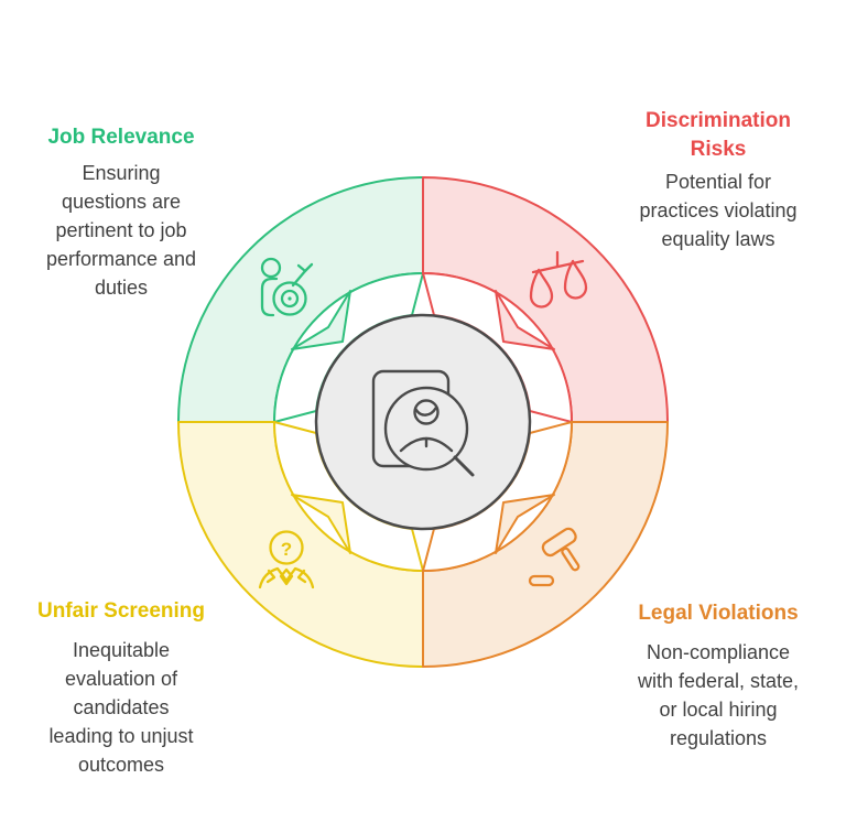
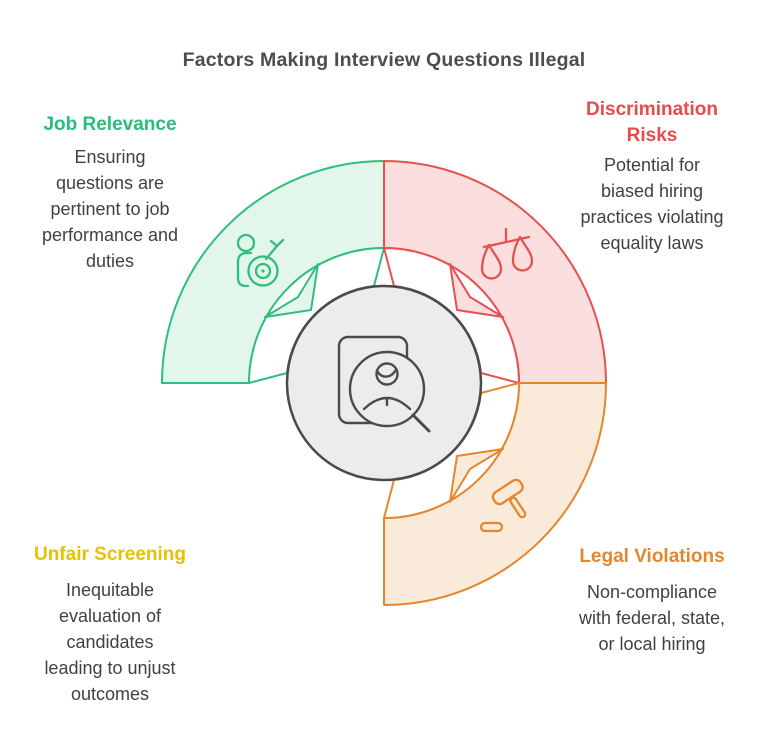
+ Factors Making Interview Questions Illegal
  Job Relevance
  Ensuring
  questions are
  pertinent to job
  performance and
  duties
  Discrimination
  Risks
  Potential for
+ biased hiring
  practices violating
  equality laws
  Unfair Screening
  Inequitable
  evaluation of
  candidates
  leading to unjust
  outcomes
  Legal Violations
  Non-compliance
  with federal, state,
  or local hiring
- regulations
- ?
